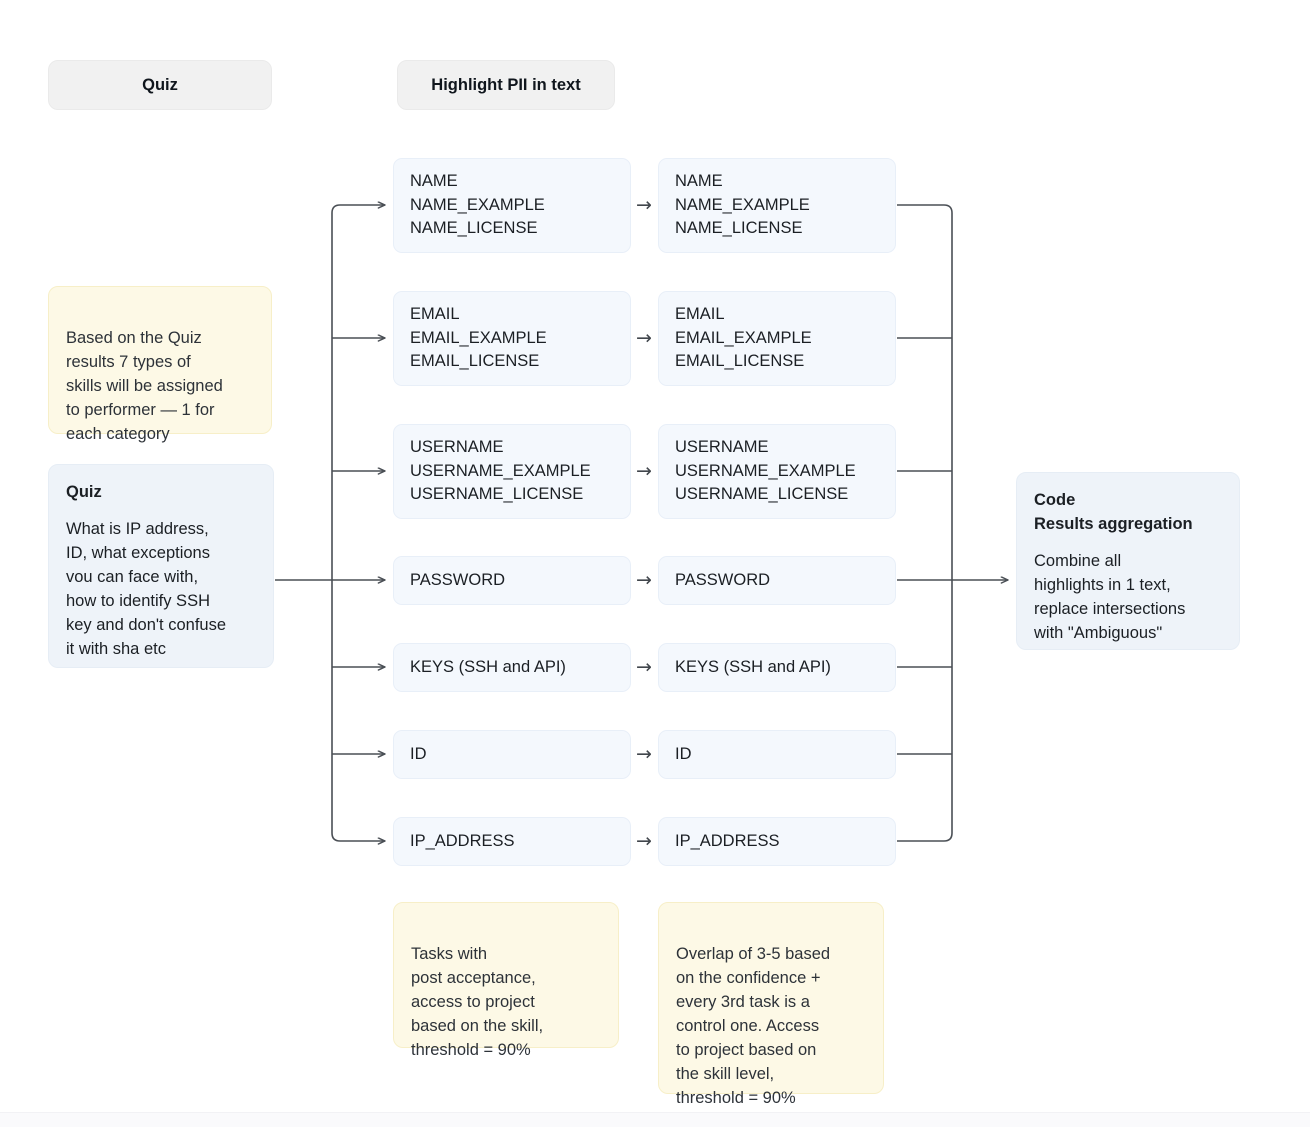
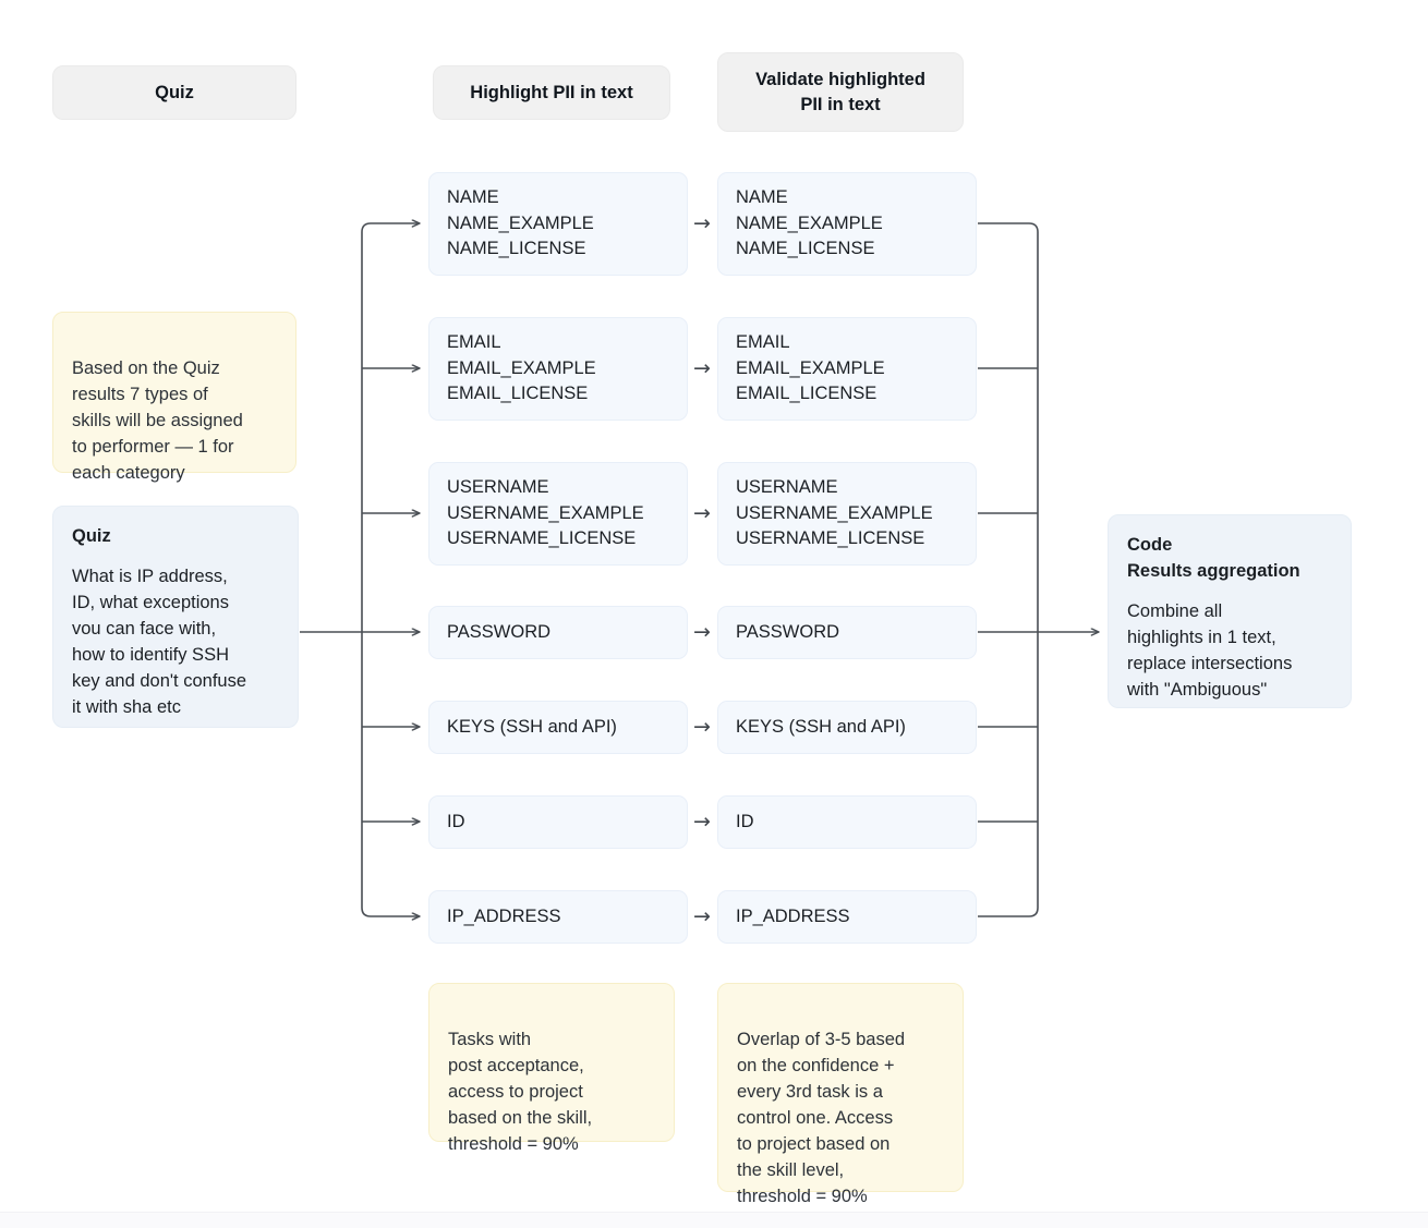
  →
  →
  →
  →
  →
  →
  →
  Quiz
  Highlight PII in text
+ Validate highlighted
+ PII in text
  Based on the Quiz
  results 7 types of
  skills will be assigned
  to performer — 1 for
  each category
  Quiz
  What is IP address,
  ID, what exceptions
  vou can face with,
  how to identify SSH
  key and don't confuse
  it with sha etc
  NAME
  NAME_EXAMPLE
  NAME_LICENSE
  EMAIL
  EMAIL_EXAMPLE
  EMAIL_LICENSE
  USERNAME
  USERNAME_EXAMPLE
  USERNAME_LICENSE
  PASSWORD
  KEYS (SSH and API)
  ID
  IP_ADDRESS
  NAME
  NAME_EXAMPLE
  NAME_LICENSE
  EMAIL
  EMAIL_EXAMPLE
  EMAIL_LICENSE
  USERNAME
  USERNAME_EXAMPLE
  USERNAME_LICENSE
  PASSWORD
  KEYS (SSH and API)
  ID
  IP_ADDRESS
  Code
  Results aggregation
  Combine all
  highlights in 1 text,
  replace intersections
  with "Ambiguous"
  Tasks with
  post acceptance,
  access to project
  based on the skill,
  threshold = 90%
  Overlap of 3-5 based
  on the confidence +
  every 3rd task is a
  control one. Access
  to project based on
  the skill level,
  threshold = 90%
